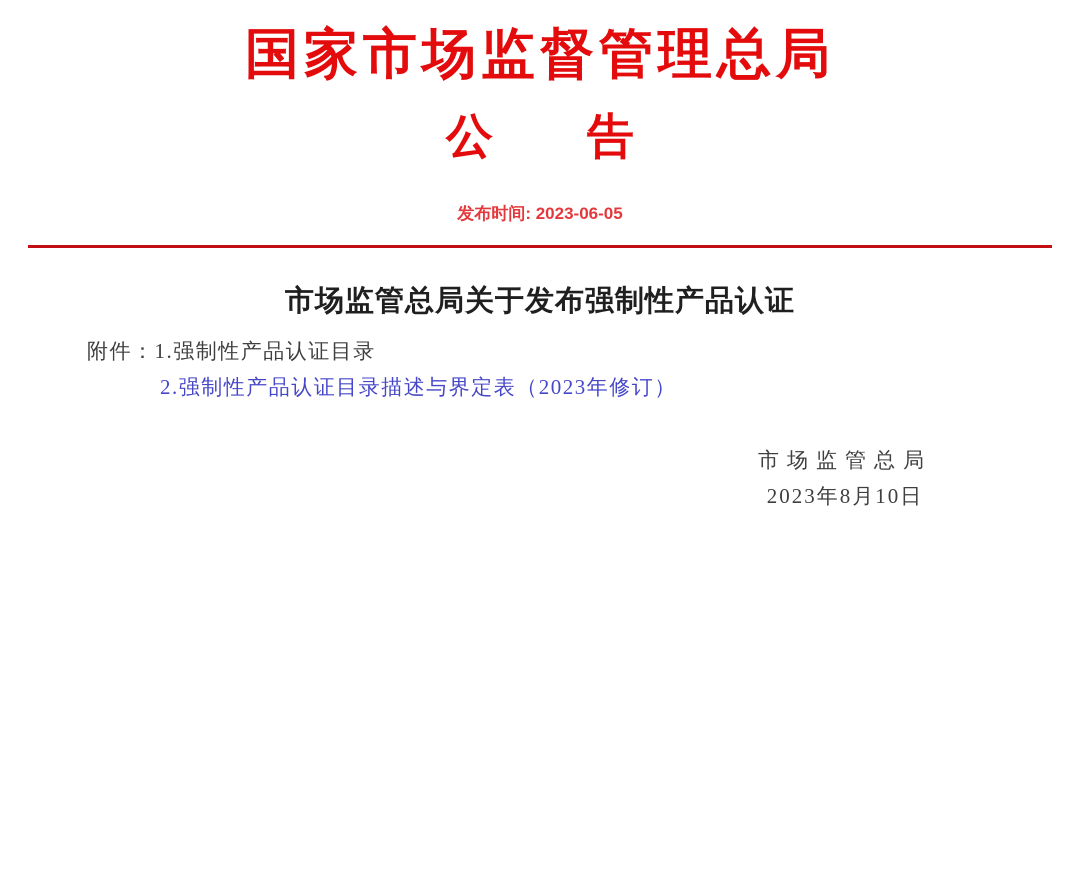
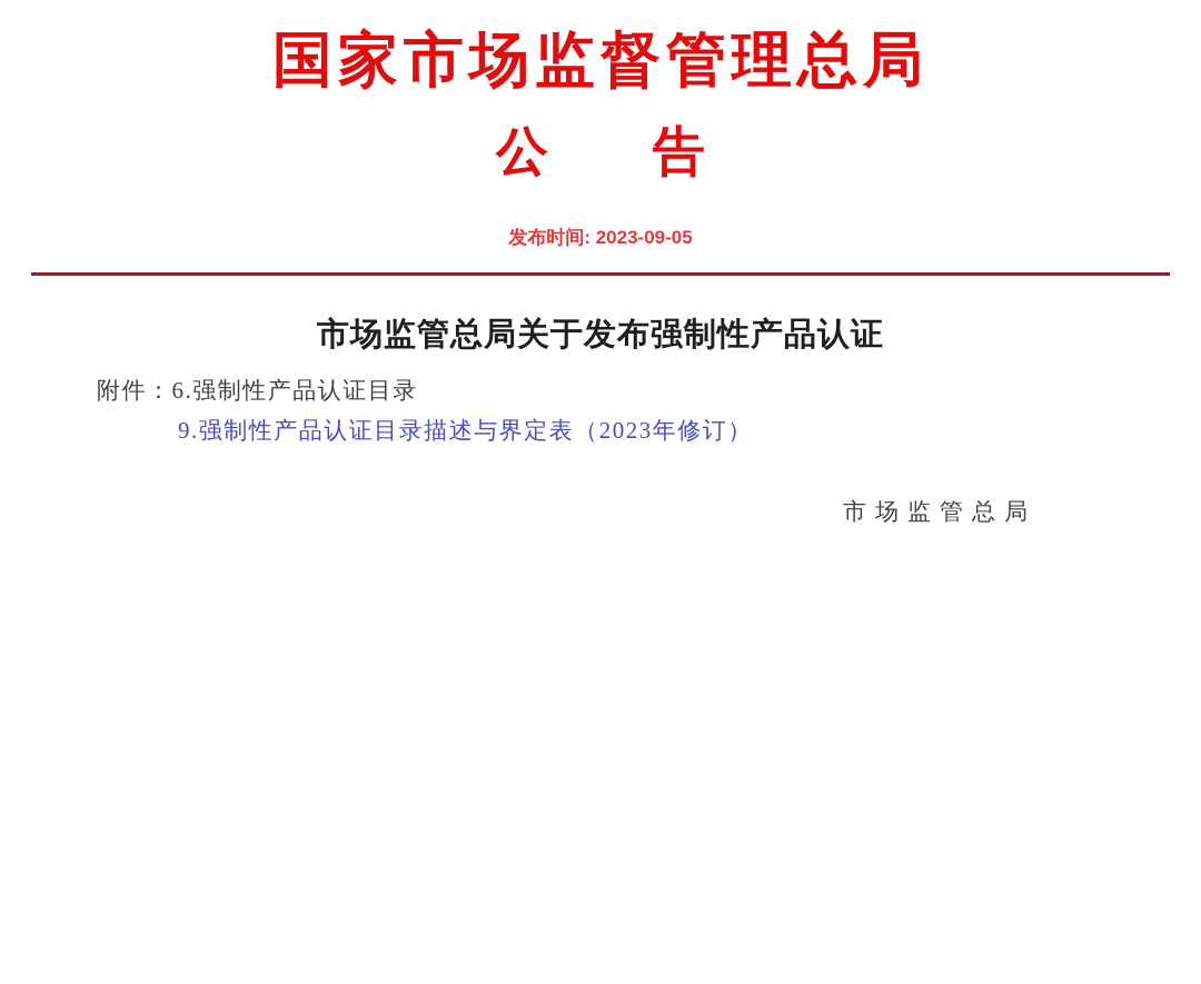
  国家市场监督管理总局
  公 告
- 发布时间: 2023-06-05
+ 发布时间: 2023-09-05
  市场监管总局关于发布强制性产品认证
- 附件：1.强制性产品认证目录
+ 附件：6.强制性产品认证目录
- 2.强制性产品认证目录描述与界定表（2023年修订）
+ 9.强制性产品认证目录描述与界定表（2023年修订）
  市场监管总局
- 2023年8月10日
